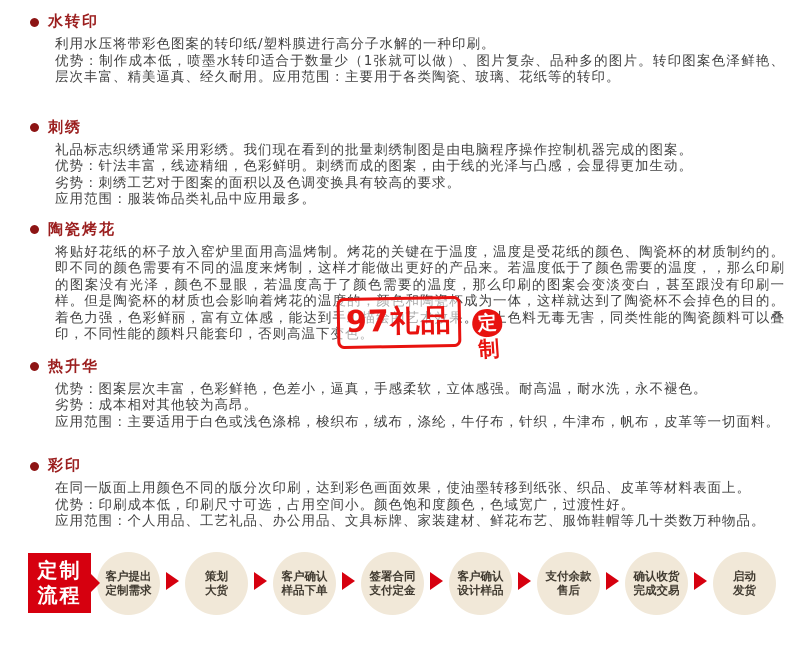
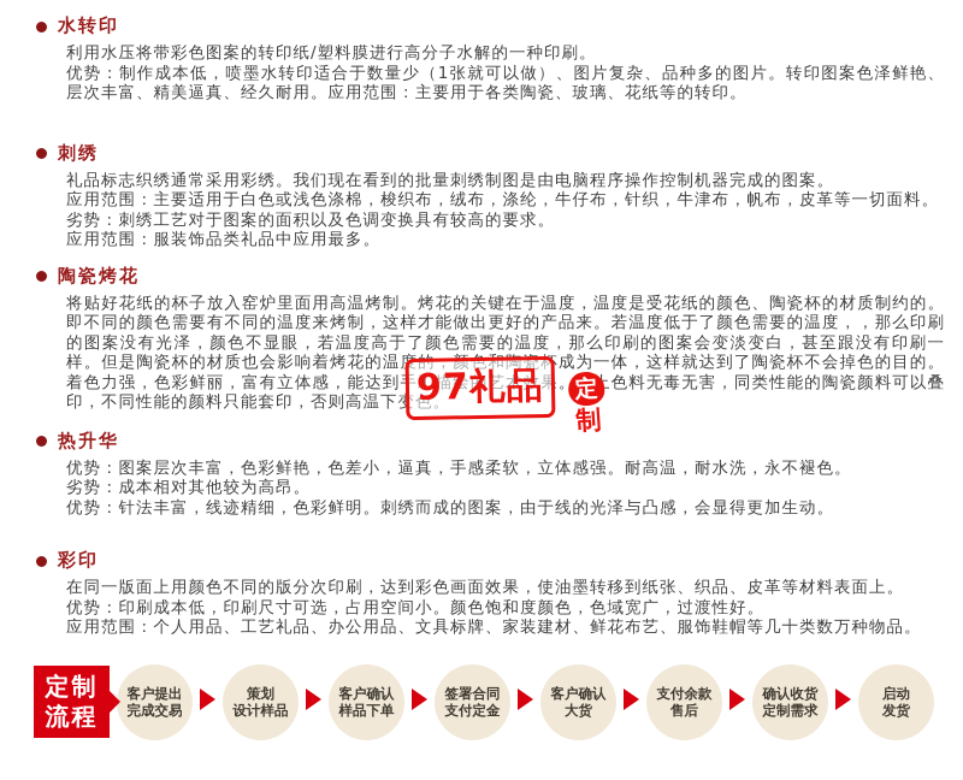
  水转印
  利用水压将带彩色图案的转印纸/塑料膜进行高分子水解的一种印刷。
  优势：制作成本低，喷墨水转印适合于数量少（1张就可以做）、图片复杂、品种多的图片。转印图案色泽鲜艳、层次丰富、精美逼真、经久耐用。应用范围：主要用于各类陶瓷、玻璃、花纸等的转印。
  刺绣
  礼品标志织绣通常采用彩绣。我们现在看到的批量刺绣制图是由电脑程序操作控制机器完成的图案。
- 优势：针法丰富，线迹精细，色彩鲜明。刺绣而成的图案，由于线的光泽与凸感，会显得更加生动。
+ 应用范围：主要适用于白色或浅色涤棉，梭织布，绒布，涤纶，牛仔布，针织，牛津布，帆布，皮革等一切面料。
  劣势：刺绣工艺对于图案的面积以及色调变换具有较高的要求。
  应用范围：服装饰品类礼品中应用最多。
  陶瓷烤花
  将贴好花纸的杯子放入窑炉里面用高温烤制。烤花的关键在于温度，温度是受花纸的颜色、陶瓷杯的材质制约的。即不同的颜色需要有不同的温度来烤制，这样才能做出更好的产品来。若温度低于了颜色需要的温度，，那么印刷的图案没有光泽，颜色不显眼，若温度高于了颜色需要的温度，那么印刷的图案会变淡变白，甚至跟没有印刷一样。但是陶瓷杯的材质也会影响着烤花的温度的，颜色和陶瓷杯成为一体，这样就达到了陶瓷杯不会掉色的目的。着色力强，色彩鲜丽，富有立体感，能达到手工描绘的艺术效果。色料无毒无害，同类性能的陶瓷颜料可以叠印，不同性能的颜料只能套印，否则高温下变色。
  热升华
  优势：图案层次丰富，色彩鲜艳，色差小，逼真，手感柔软，立体感强。耐高温，耐水洗，永不褪色。
  劣势：成本相对其他较为高昂。
- 应用范围：主要适用于白色或浅色涤棉，梭织布，绒布，涤纶，牛仔布，针织，牛津布，帆布，皮革等一切面料。
+ 优势：针法丰富，线迹精细，色彩鲜明。刺绣而成的图案，由于线的光泽与凸感，会显得更加生动。
  彩印
  在同一版面上用颜色不同的版分次印刷，达到彩色画面效果，使油墨转移到纸张、织品、皮革等材料表面上。
  优势：印刷成本低，印刷尺寸可选，占用空间小。颜色饱和度颜色，色域宽广，过渡性好。
  应用范围：个人用品、工艺礼品、办公用品、文具标牌、家装建材、鲜花布艺、服饰鞋帽等几十类数万种物品。
  97礼品
  定制
  流程
  客户提出
- 定制需求
+ 完成交易
  策划
- 大货
+ 设计样品
  客户确认
  样品下单
  签署合同
  支付定金
  客户确认
- 设计样品
+ 大货
  支付余款
  售后
  确认收货
- 完成交易
+ 定制需求
  启动
  发货
